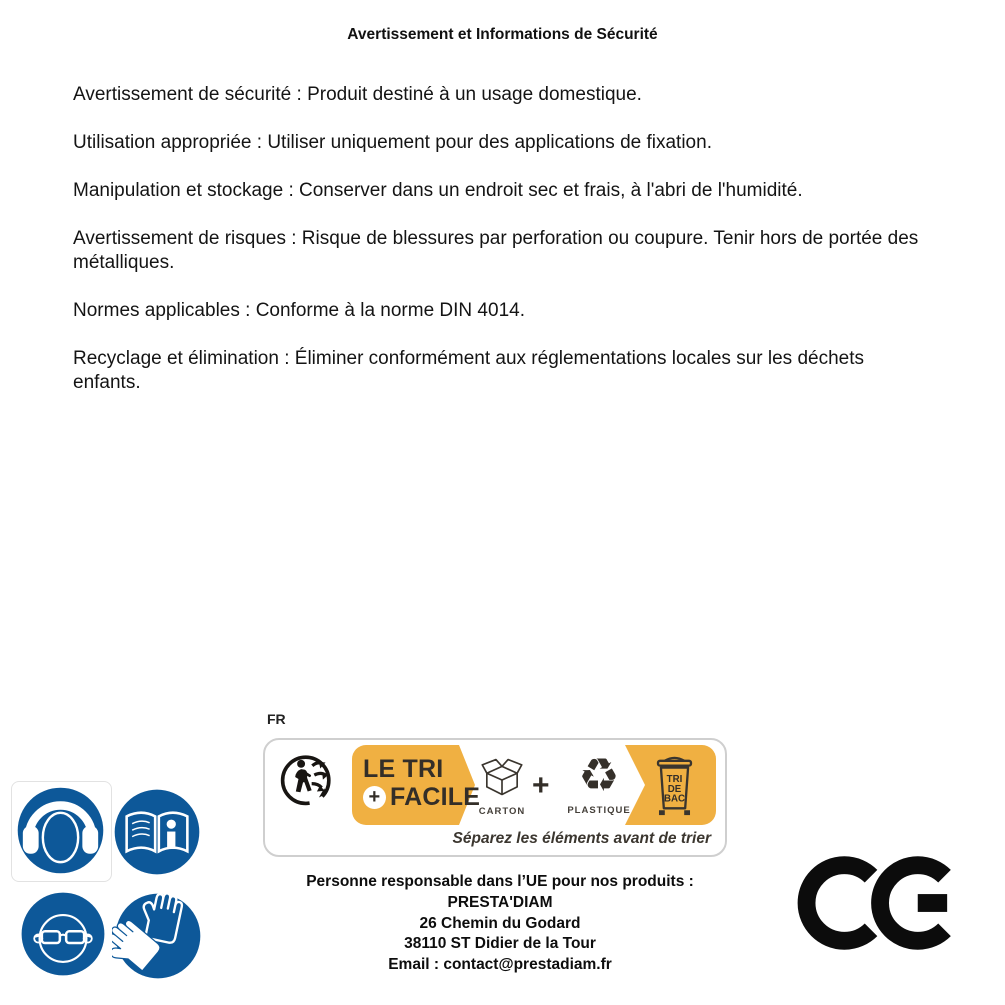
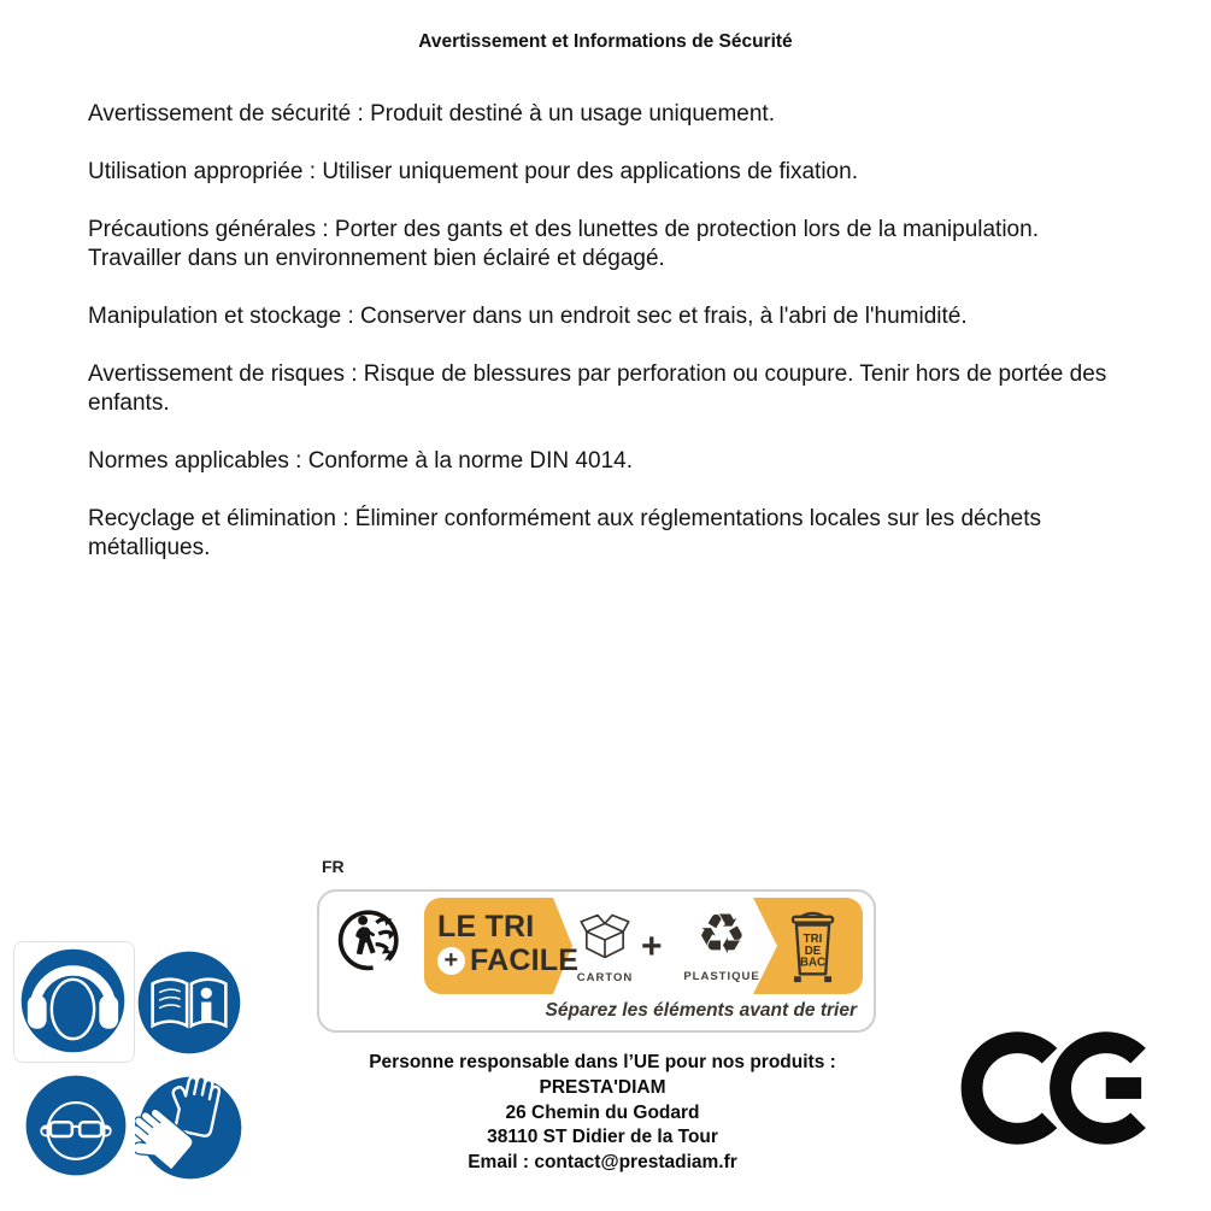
  Avertissement et Informations de Sécurité
- Avertissement de sécurité : Produit destiné à un usage domestique.
+ Avertissement de sécurité : Produit destiné à un usage uniquement.
  Utilisation appropriée : Utiliser uniquement pour des applications de fixation.
+ Précautions générales : Porter des gants et des lunettes de protection lors de la manipulation.
+ Travailler dans un environnement bien éclairé et dégagé.
  Manipulation et stockage : Conserver dans un endroit sec et frais, à l'abri de l'humidité.
  Avertissement de risques : Risque de blessures par perforation ou coupure. Tenir hors de portée des
- métalliques.
+ enfants.
  Normes applicables : Conforme à la norme DIN 4014.
  Recyclage et élimination : Éliminer conformément aux réglementations locales sur les déchets
- enfants.
+ métalliques.
  FR
  LE TRI
  +
  FACILE
  CARTON
  +
  ♻
  PLASTIQUE
  TRI
  DE
  BAC
  Séparez les éléments avant de trier
  Personne responsable dans l’UE pour nos produits :
  PRESTA'DIAM
  26 Chemin du Godard
  38110 ST Didier de la Tour
  Email : contact@prestadiam.fr
